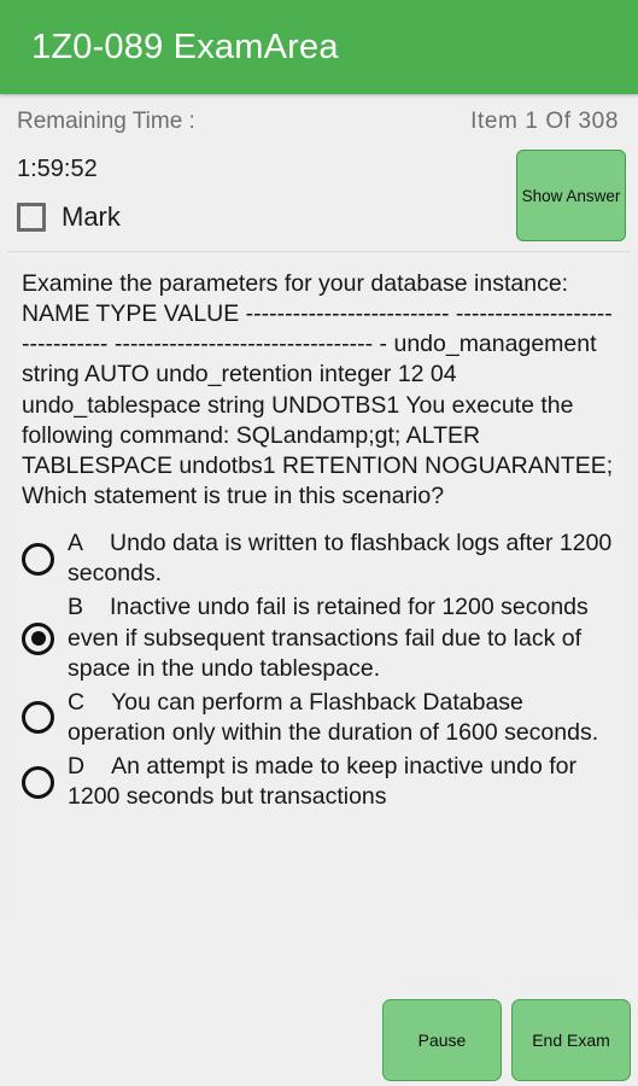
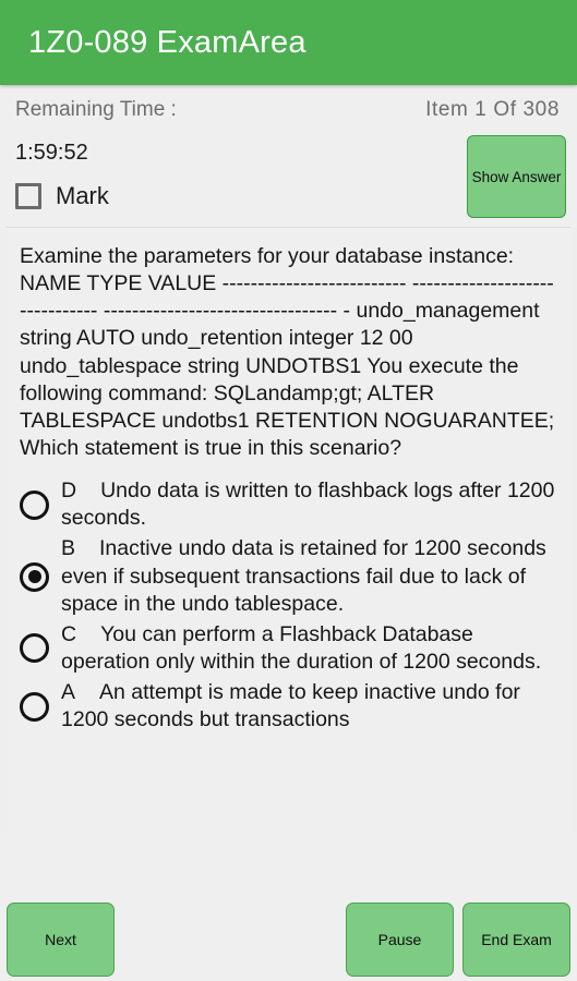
  1Z0-089 ExamArea
  Remaining Time :
  Item 1 Of 308
  1:59:52
  Mark
  Show Answer
- Examine the parameters for your database instance: NAME TYPE VALUE -------------------------- ------------------------------- --------------------------------- - undo_management string AUTO undo_retention integer 12 04 undo_tablespace string UNDOTBS1 You execute the following command: SQLandamp;gt; ALTER TABLESPACE undotbs1 RETENTION NOGUARANTEE; Which statement is true in this scenario?
+ Examine the parameters for your database instance: NAME TYPE VALUE -------------------------- ------------------------------- --------------------------------- - undo_management string AUTO undo_retention integer 12 00 undo_tablespace string UNDOTBS1 You execute the following command: SQLandamp;gt; ALTER TABLESPACE undotbs1 RETENTION NOGUARANTEE; Which statement is true in this scenario?
- A Undo data is written to flashback logs after 1200 seconds.
+ D Undo data is written to flashback logs after 1200 seconds.
- B Inactive undo fail is retained for 1200 seconds even if subsequent transactions fail due to lack of space in the undo tablespace.
+ B Inactive undo data is retained for 1200 seconds even if subsequent transactions fail due to lack of space in the undo tablespace.
- C You can perform a Flashback Database operation only within the duration of 1600 seconds.
+ C You can perform a Flashback Database operation only within the duration of 1200 seconds.
- D An attempt is made to keep inactive undo for 1200 seconds but transactions
+ A An attempt is made to keep inactive undo for 1200 seconds but transactions
+ Next
  Pause
  End Exam
